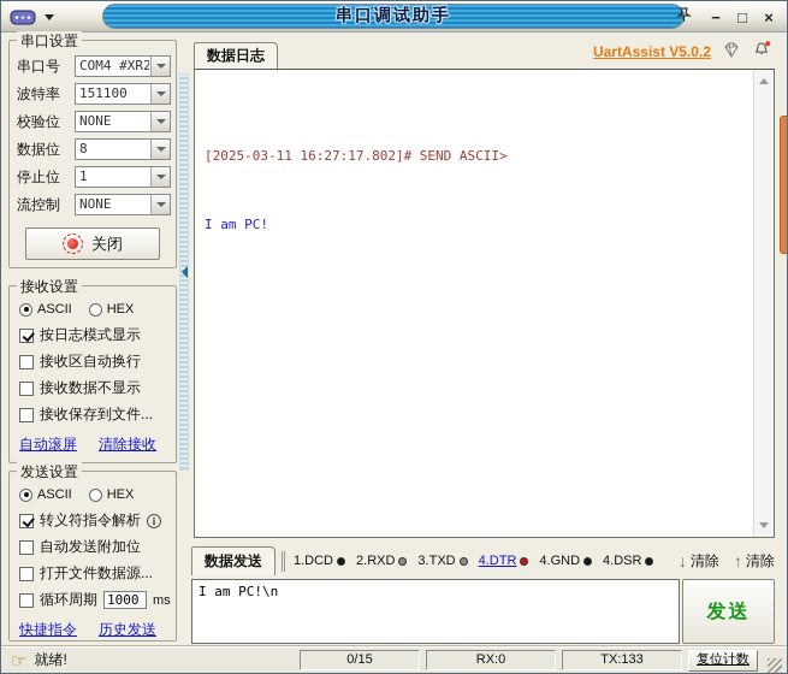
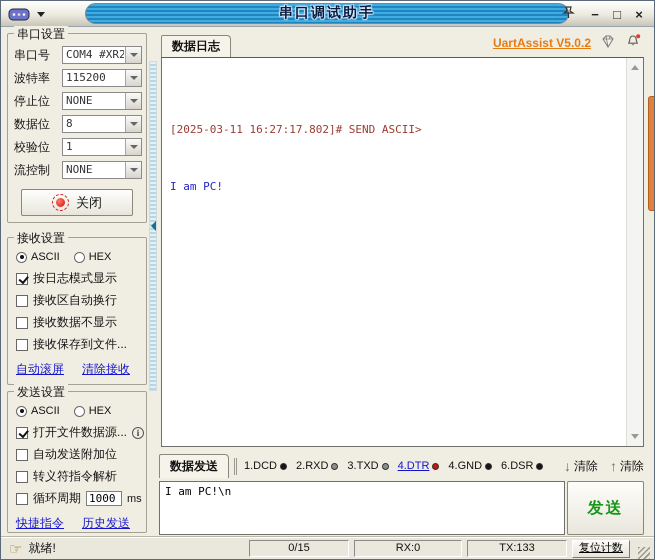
  串口调试助手
  −
  □
  ×
  串口设置
  串口号
  COM4 #XR2
  波特率
- 151100
+ 115200
- 校验位
+ 停止位
  NONE
  数据位
  8
- 停止位
+ 校验位
  1
  流控制
  NONE
  关闭
  接收设置
  ASCII
  HEX
  按日志模式显示
  接收区自动换行
  接收数据不显示
  接收保存到文件...
  自动滚屏
  清除接收
  发送设置
  ASCII
  HEX
- 转义符指令解析
+ 打开文件数据源...
  i
  自动发送附加位
- 打开文件数据源...
+ 转义符指令解析
  循环周期
  1000
  ms
  快捷指令
  历史发送
  数据日志
  UartAssist V5.0.2
  [2025-03-11 16:27:17.802]# SEND ASCII>
  I am PC!
  数据发送
  1.DCD
  2.RXD
  3.TXD
  4.DTR
  4.GND
- 4.DSR
+ 6.DSR
  ↓
  清除
  ↑
  清除
  I am PC!\n
  发送
  ☞
  就绪!
  0/15
  RX:0
  TX:133
  复位计数
